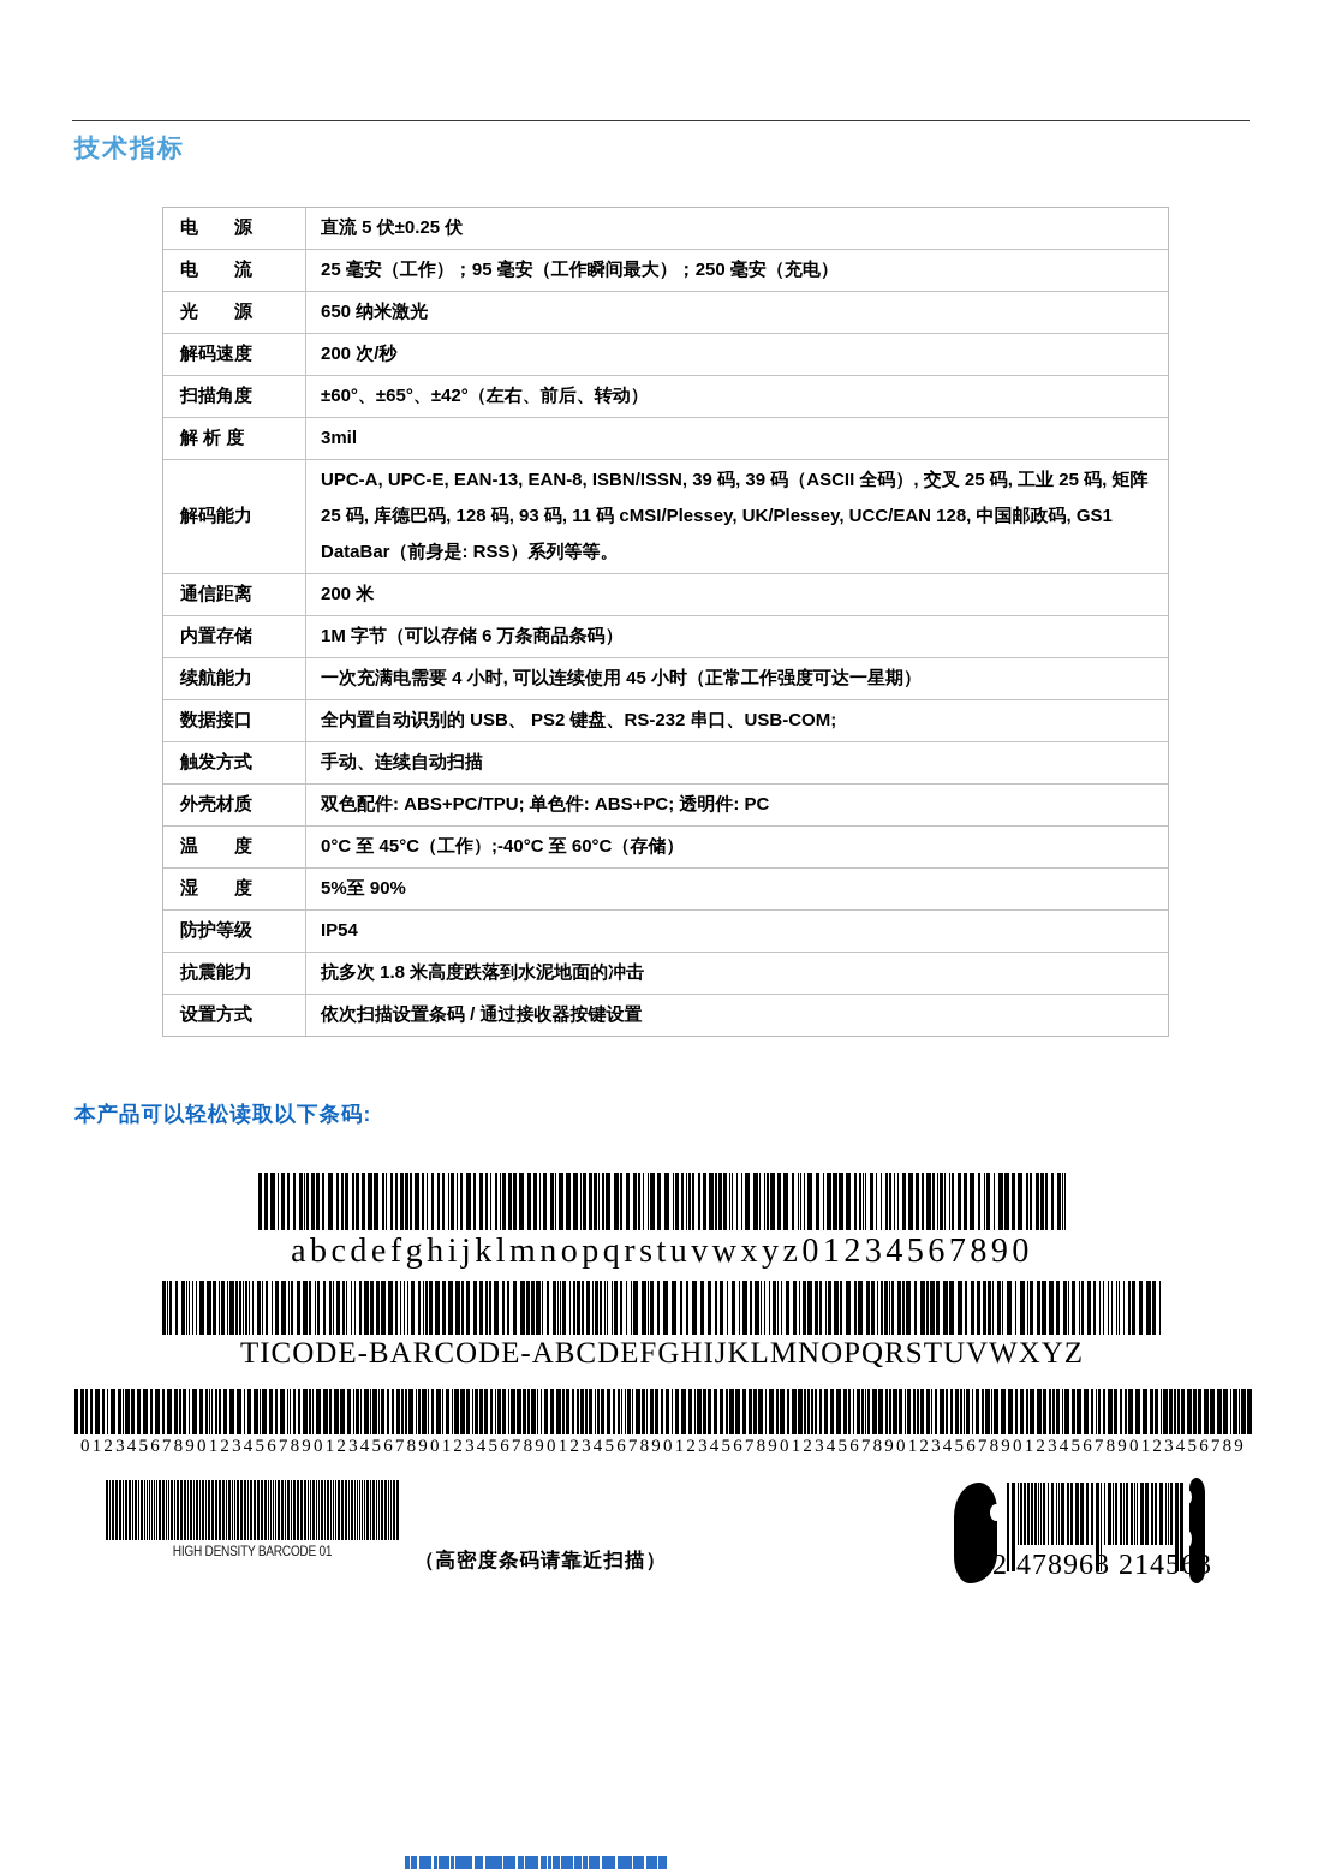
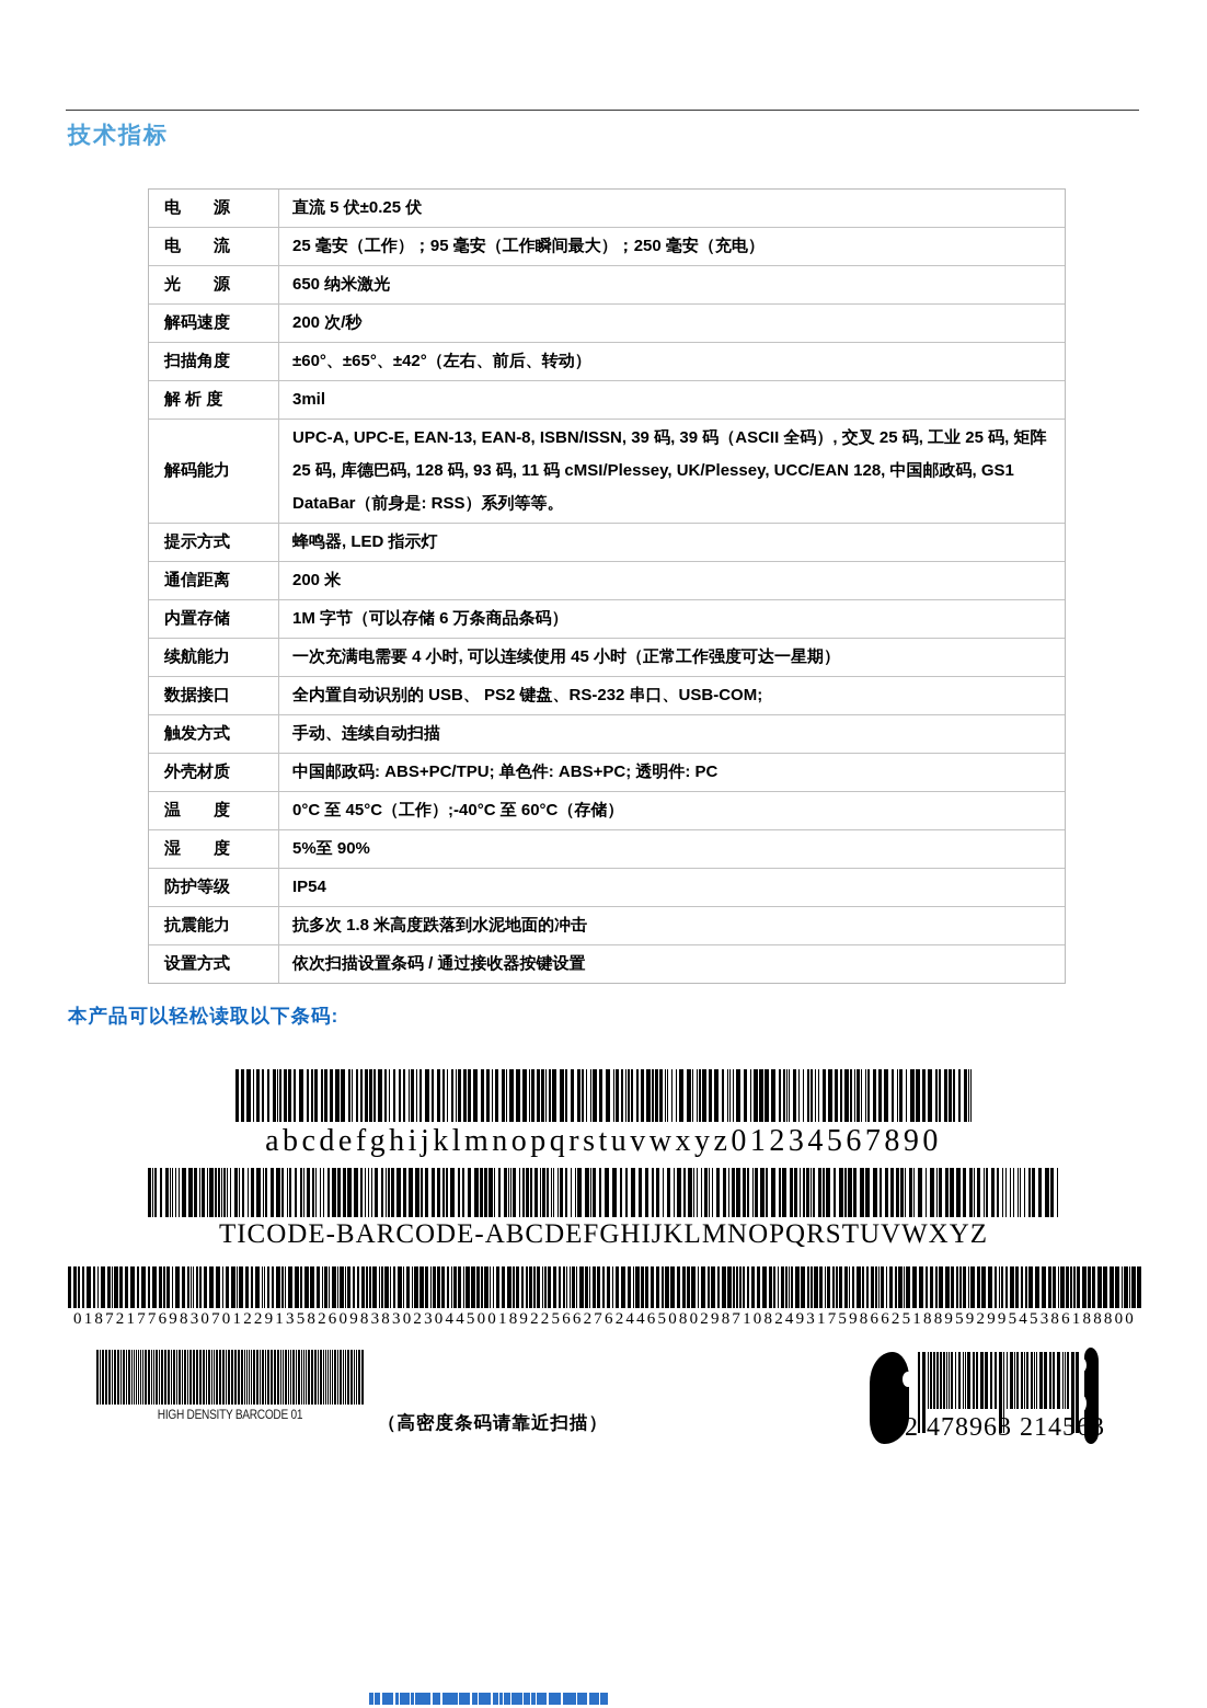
  技术指标
  电 源
  直流 5 伏±0.25 伏
  电 流
  25 毫安（工作）；95 毫安（工作瞬间最大）；250 毫安（充电）
  光 源
  650 纳米激光
  解码速度
  200 次/秒
  扫描角度
  ±60°、±65°、±42°（左右、前后、转动）
  解 析 度
  3mil
  解码能力
  UPC-A, UPC-E, EAN-13, EAN-8, ISBN/ISSN, 39 码, 39 码（ASCII 全码）, 交叉 25 码, 工业 25 码, 矩阵 25 码, 库德巴码, 128 码, 93 码, 11 码 cMSI/Plessey, UK/Plessey, UCC/EAN 128, 中国邮政码, GS1 DataBar（前身是: RSS）系列等等。
+ 提示方式
+ 蜂鸣器, LED 指示灯
  通信距离
  200 米
  内置存储
  1M 字节（可以存储 6 万条商品条码）
  续航能力
  一次充满电需要 4 小时, 可以连续使用 45 小时（正常工作强度可达一星期）
  数据接口
  全内置自动识别的 USB、 PS2 键盘、RS-232 串口、USB-COM;
  触发方式
  手动、连续自动扫描
  外壳材质
- 双色配件: ABS+PC/TPU; 单色件: ABS+PC; 透明件: PC
+ 中国邮政码: ABS+PC/TPU; 单色件: ABS+PC; 透明件: PC
  温 度
  0°C 至 45°C（工作）;-40°C 至 60°C（存储）
  湿 度
  5%至 90%
  防护等级
  IP54
  抗震能力
  抗多次 1.8 米高度跌落到水泥地面的冲击
  设置方式
  依次扫描设置条码 / 通过接收器按键设置
  本产品可以轻松读取以下条码:
  abcdefghijklmnopqrstuvwxyz01234567890
  TICODE-BARCODE-ABCDEFGHIJKLMNOPQRSTUVWXYZ
- 0123456789012345678901234567890123456789012345678901234567890123456789012345678901234567890123456789
+ 0187217769830701229135826098383023044500189225662762446508029871082493175986625188959299545386188800
  HIGH DENSITY BARCODE 01
  （高密度条码请靠近扫描）
  2 478963 214563
